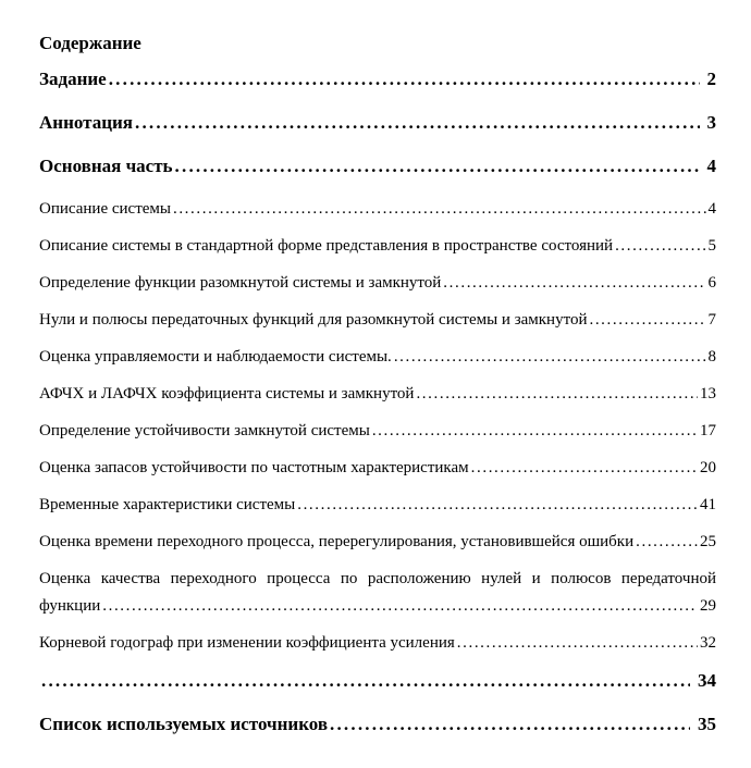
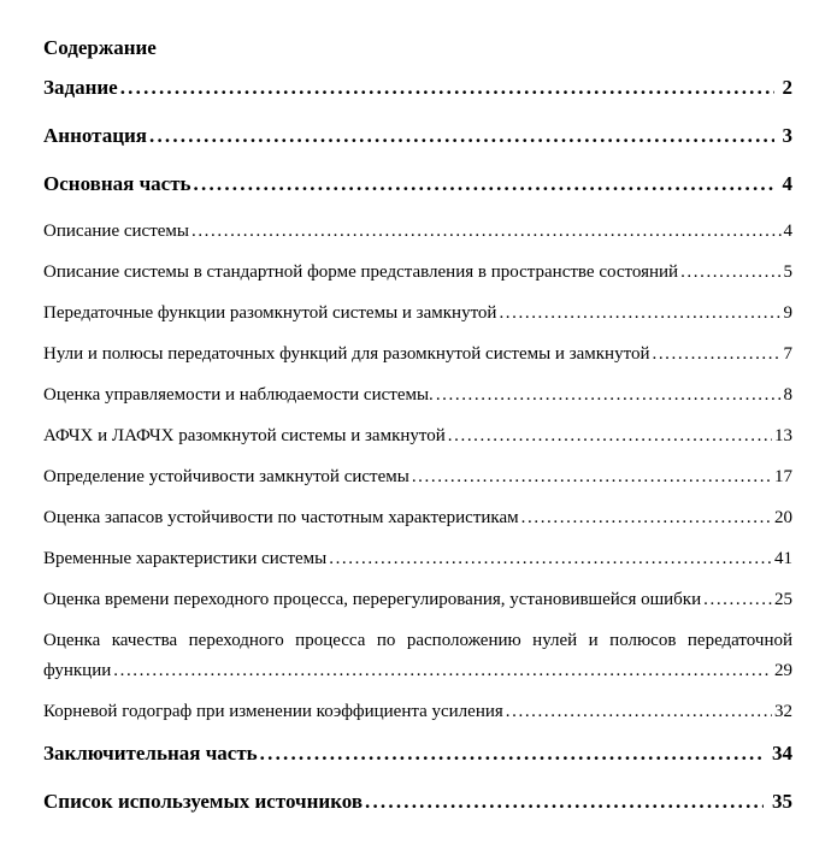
  Содержание
  Задание
  2
  Аннотация
  3
  Основная часть
  4
  Описание системы
  4
  Описание системы в стандартной форме представления в пространстве состояний
  5
- Определение функции разомкнутой системы и замкнутой
+ Передаточные функции разомкнутой системы и замкнутой
- 6
+ 9
  Нули и полюсы передаточных функций для разомкнутой системы и замкнутой
  7
  Оценка управляемости и наблюдаемости системы.
  8
- АФЧХ и ЛАФЧХ коэффициента системы и замкнутой
+ АФЧХ и ЛАФЧХ разомкнутой системы и замкнутой
  13
  Определение устойчивости замкнутой системы
  17
  Оценка запасов устойчивости по частотным характеристикам
  20
  Временные характеристики системы
  41
  Оценка времени переходного процесса, перерегулирования, установившейся ошибки
  25
  Оценка качества переходного процесса по расположению нулей и полюсов передаточной
  функции
  29
  Корневой годограф при изменении коэффициента усиления
  32
+ Заключительная часть
  34
  Список используемых источников
  35
